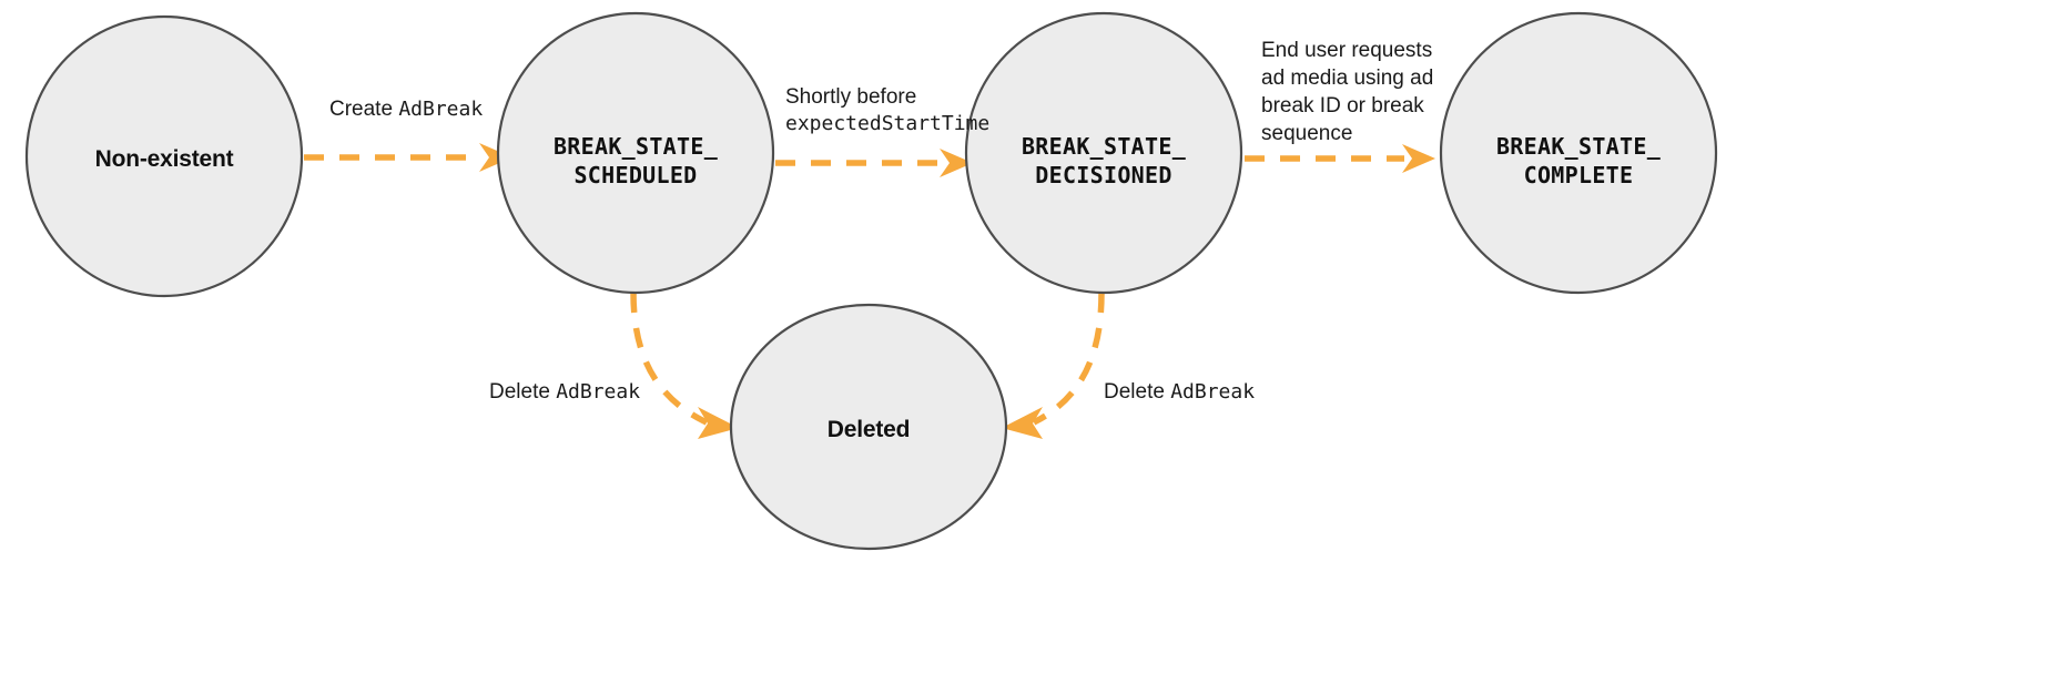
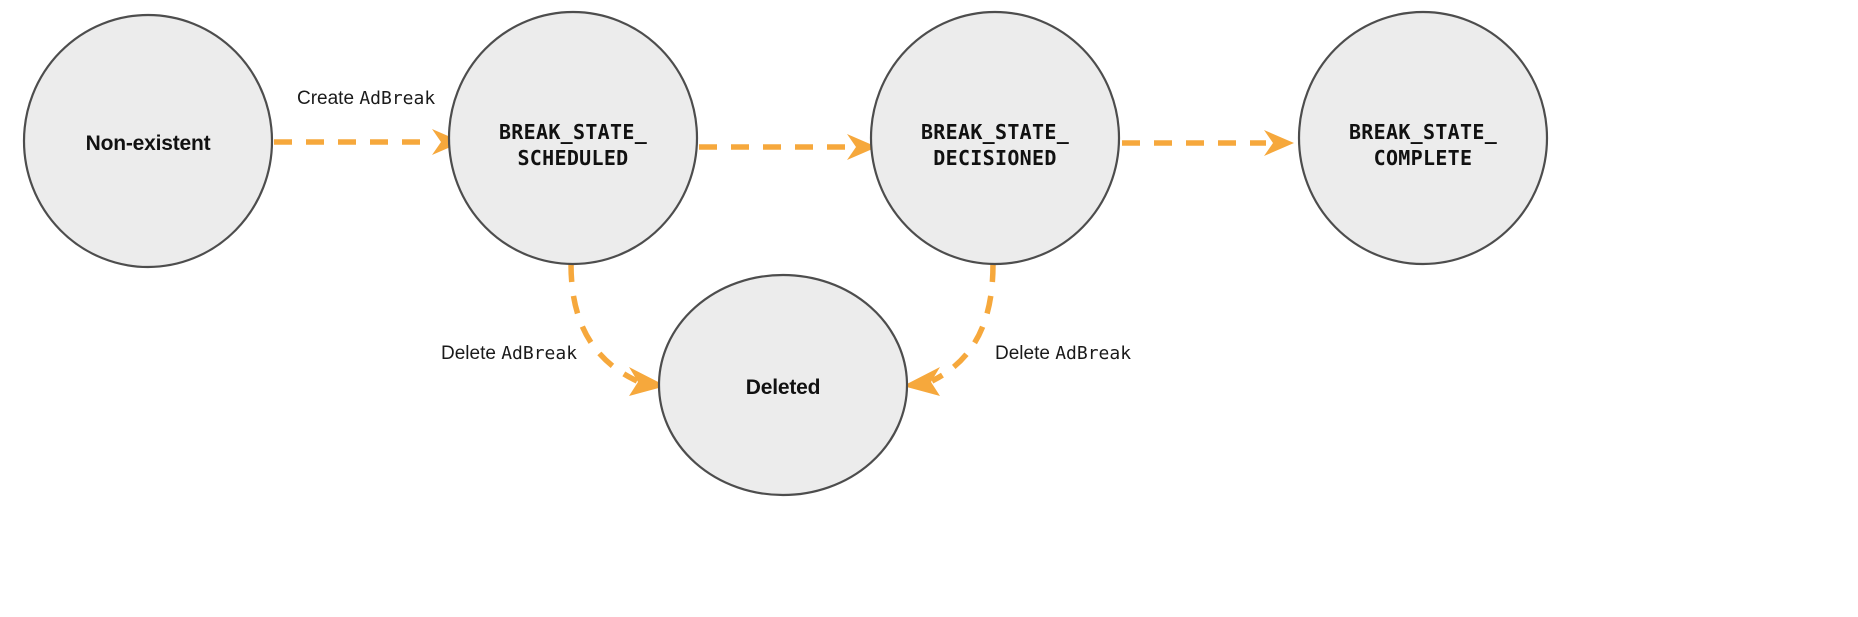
  Non-existent
  BREAK_STATE_
  SCHEDULED
  BREAK_STATE_
  DECISIONED
  BREAK_STATE_
  COMPLETE
  Deleted
  Create AdBreak
- Shortly before
- expectedStartTime
- End user requests
- ad media using ad
- break ID or break
- sequence
  Delete AdBreak
  Delete AdBreak
